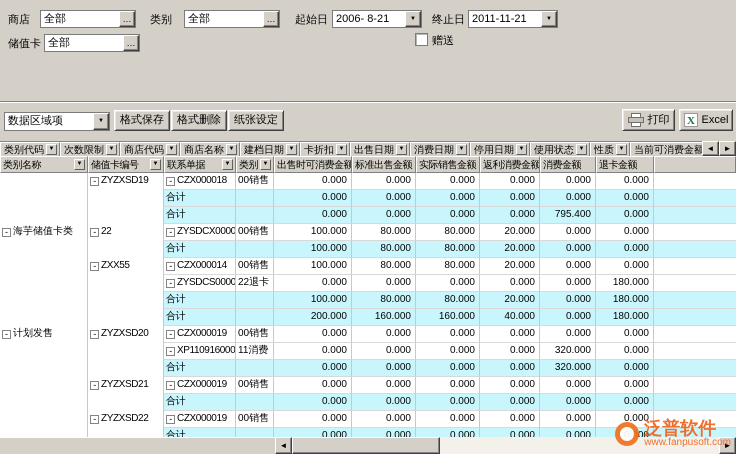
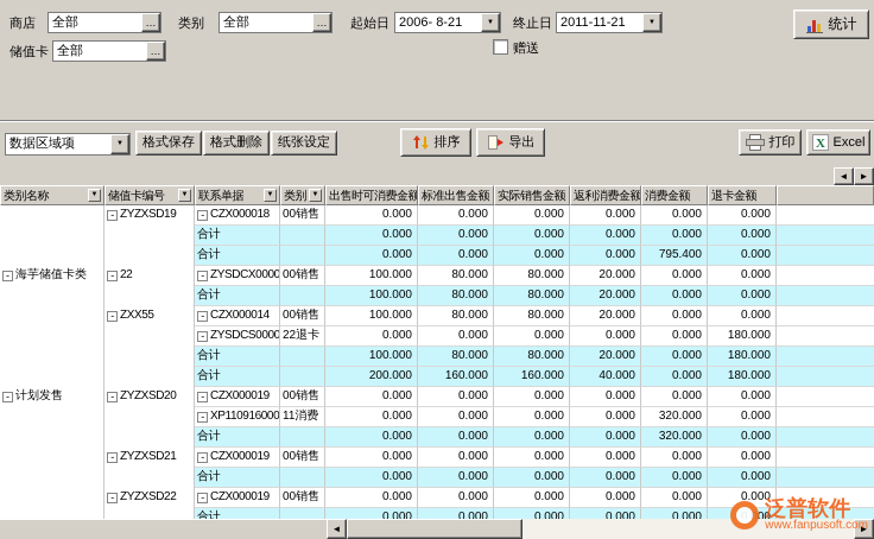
  商店
  全部
  …
  类别
  全部
  …
  起始日
  2006- 8-21
  终止日
  2011-11-21
  储值卡
  全部
  …
  赠送
+ 统计
  数据区域项
  格式保存
  格式删除
  纸张设定
+ 排序
+ 导出
  打印
  X
  Excel
- 类别代码
- 次数限制
- 商店代码
- 商店名称
- 建档日期
- 卡折扣
- 出售日期
- 消费日期
- 停用日期
- 使用状态
- 性质
- 当前可消费金额
  ◄
  ►
  类别名称
  储值卡编号
  联系单据
  类别
  出售时可消费金额
  标准出售金额
  实际销售金额
  返利消费金额
  消费金额
  退卡金额
  - ZYZXSD19
  - CZX000018
  00销售
  0.000
  0.000
  0.000
  0.000
  0.000
  0.000
  合计
  0.000
  0.000
  0.000
  0.000
  0.000
  0.000
  合计
  0.000
  0.000
  0.000
  0.000
  795.400
  0.000
  - 海芋储值卡类
  - 22
  - ZYSDCX0000
  00销售
  100.000
  80.000
  80.000
  20.000
  0.000
  0.000
  合计
  100.000
  80.000
  80.000
  20.000
  0.000
  0.000
  - ZXX55
  - CZX000014
  00销售
  100.000
  80.000
  80.000
  20.000
  0.000
  0.000
  - ZYSDCS0000
  22退卡
  0.000
  0.000
  0.000
  0.000
  0.000
  180.000
  合计
  100.000
  80.000
  80.000
  20.000
  0.000
  180.000
  合计
  200.000
  160.000
  160.000
  40.000
  0.000
  180.000
  - 计划发售
  - ZYZXSD20
  - CZX000019
  00销售
  0.000
  0.000
  0.000
  0.000
  0.000
  0.000
  - XP110916000
  11消费
  0.000
  0.000
  0.000
  0.000
  320.000
  0.000
  合计
  0.000
  0.000
  0.000
  0.000
  320.000
  0.000
  - ZYZXSD21
  - CZX000019
  00销售
  0.000
  0.000
  0.000
  0.000
  0.000
  0.000
  合计
  0.000
  0.000
  0.000
  0.000
  0.000
  0.000
  - ZYZXSD22
  - CZX000019
  00销售
  0.000
  0.000
  0.000
  0.000
  0.000
  0.000
  合计
  0.000
  0.000
  0.000
  0.000
  0.000
  ◄
  ►
  泛普软件
  www.fanpusoft.com
